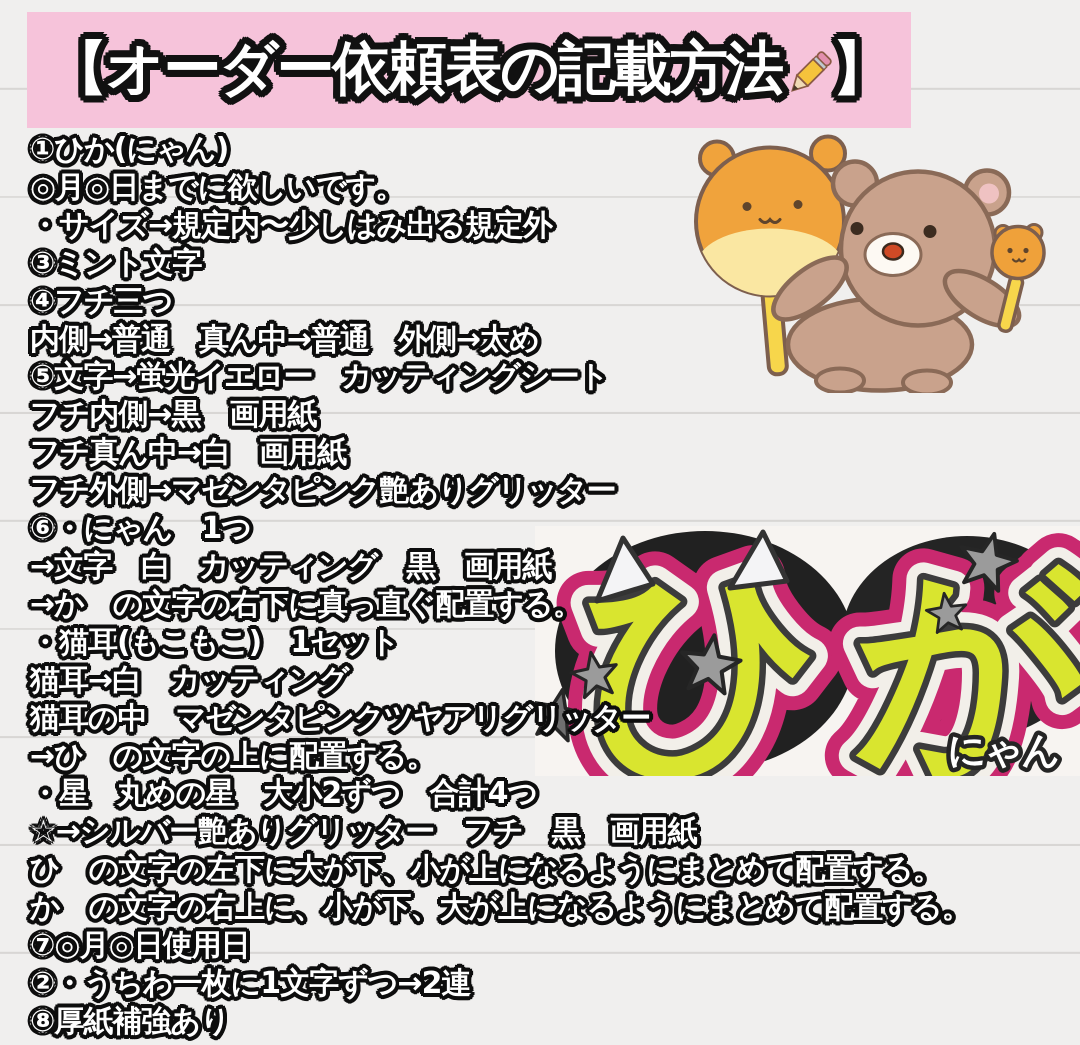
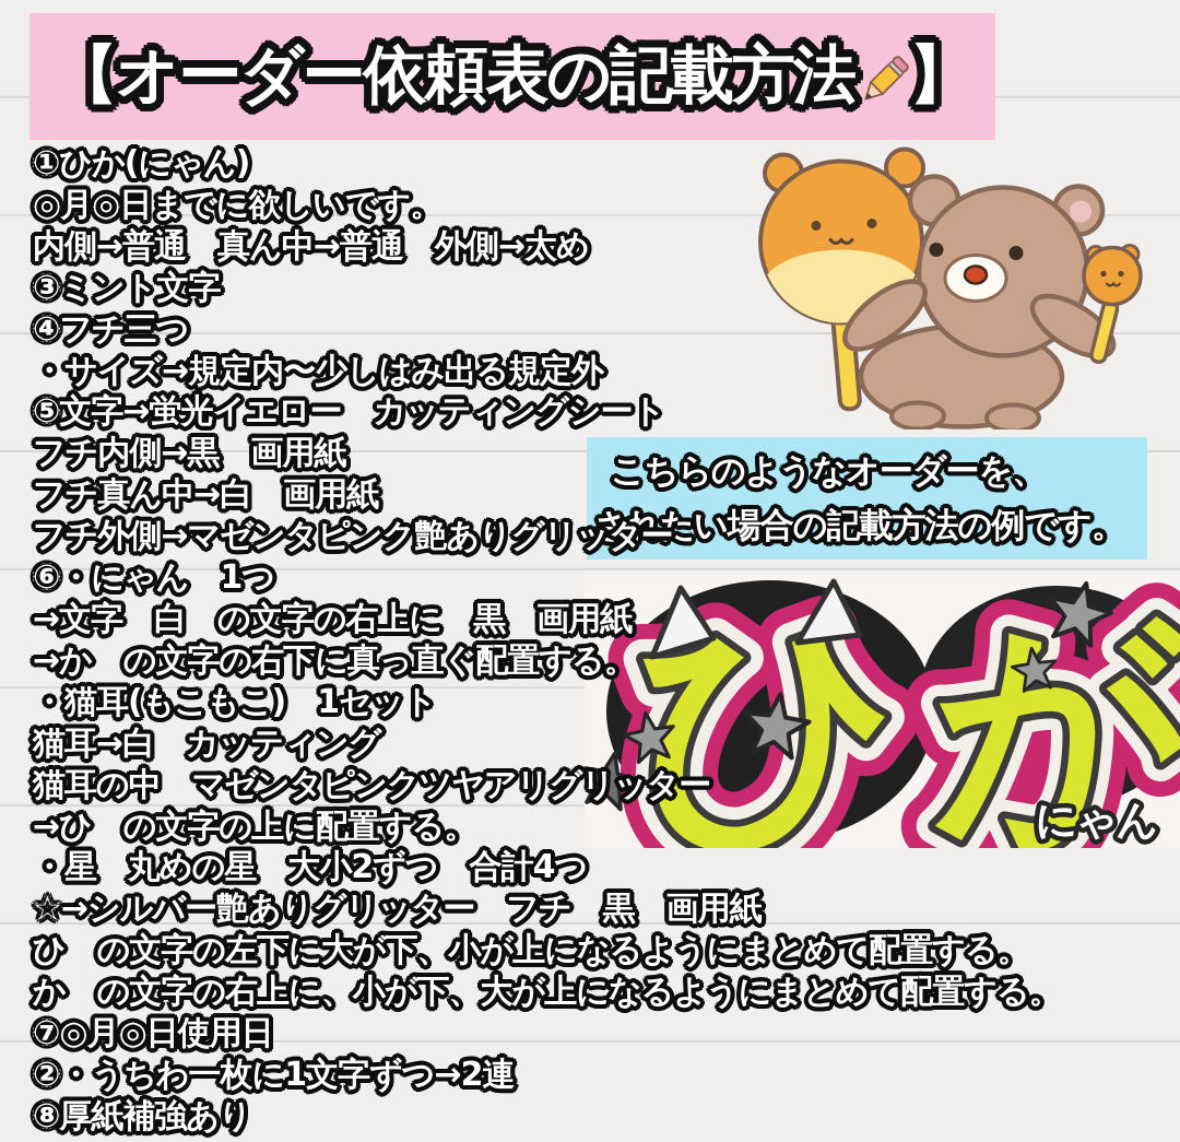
  【オーダー依頼表の記載方法
  】
  ①ひか(にゃん)
  ◎月◎日までに欲しいです。
- ・サイズ→規定内〜少しはみ出る規定外
+ 内側→普通 真ん中→普通 外側→太め
  ③ミント文字
  ④フチ三つ
- 内側→普通 真ん中→普通 外側→太め
+ ・サイズ→規定内〜少しはみ出る規定外
  ⑤文字→蛍光イエロー カッティングシート
  フチ内側→黒 画用紙
  フチ真ん中→白 画用紙
  フチ外側→マゼンタピンク艶ありグリッター
  ⑥・にゃん 1つ
- →文字 白 カッティング 黒 画用紙
+ →文字 白 の文字の右上に 黒 画用紙
  →か の文字の右下に真っ直ぐ配置する。
  ・猫耳(もこもこ) 1セット
  猫耳→白 カッティング
  猫耳の中 マゼンタピンクツヤアリグリッター
  →ひ の文字の上に配置する。
  ・星 丸めの星 大小2ずつ 合計4つ
  ☆→シルバー艶ありグリッター フチ 黒 画用紙
  ひ の文字の左下に大が下、小が上になるようにまとめて配置する。
  か の文字の右上に、小が下、大が上になるようにまとめて配置する。
  ⑦◎月◎日使用日
  ②・うちわ一枚に1文字ずつ→2連
  ⑧厚紙補強あり
+ こちらのようなオーダーを、
+ されたい場合の記載方法の例です。
  が
  にゃん
